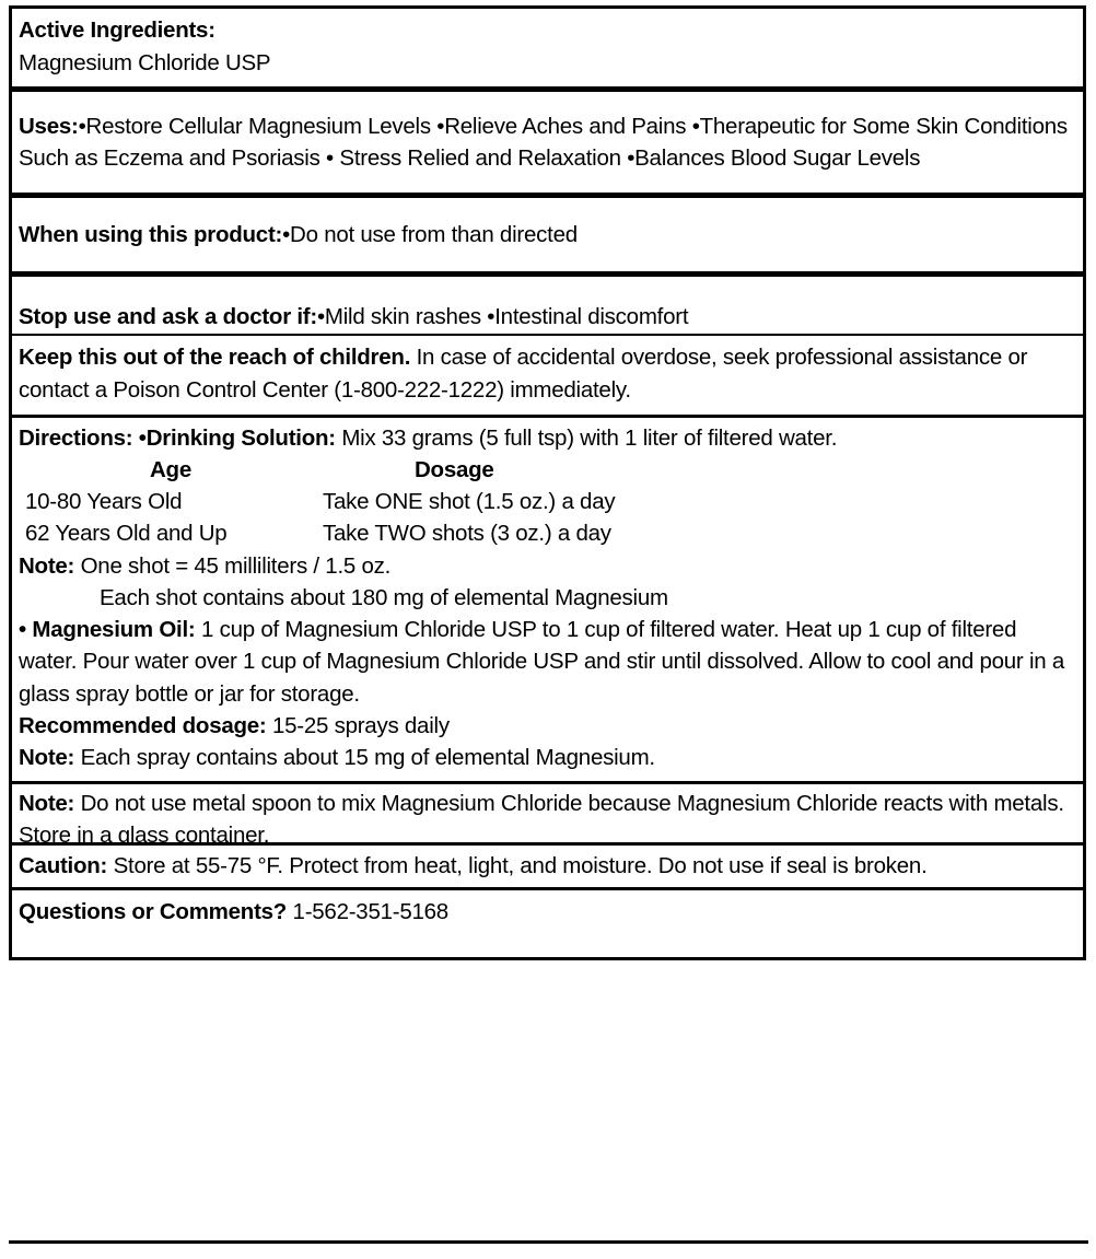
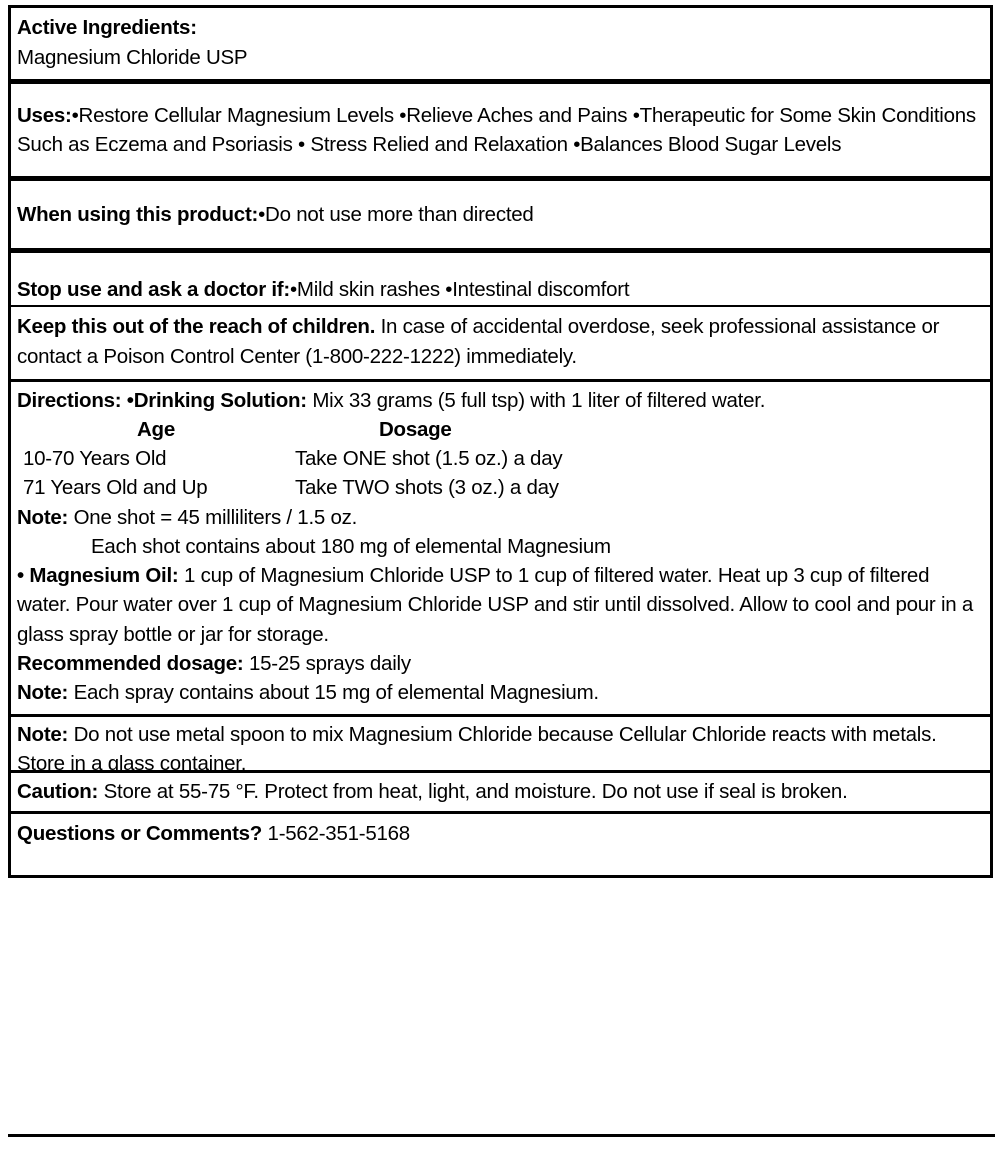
  Active Ingredients:
  Magnesium Chloride USP
  Uses:•Restore Cellular Magnesium Levels •Relieve Aches and Pains •Therapeutic for Some Skin Conditions Such as Eczema and Psoriasis • Stress Relied and Relaxation •Balances Blood Sugar Levels
- When using this product:•Do not use from than directed
+ When using this product:•Do not use more than directed
  Stop use and ask a doctor if:•Mild skin rashes •Intestinal discomfort
  Keep this out of the reach of children. In case of accidental overdose, seek professional assistance or contact a Poison Control Center (1-800-222-1222) immediately.
  Directions: •Drinking Solution: Mix 33 grams (5 full tsp) with 1 liter of filtered water.
  Age	Dosage
- 10-80 Years Old	Take ONE shot (1.5 oz.) a day
+ 10-70 Years Old	Take ONE shot (1.5 oz.) a day
- 62 Years Old and Up	Take TWO shots (3 oz.) a day
+ 71 Years Old and Up	Take TWO shots (3 oz.) a day
  Note: One shot = 45 milliliters / 1.5 oz.
  Each shot contains about 180 mg of elemental Magnesium
- • Magnesium Oil: 1 cup of Magnesium Chloride USP to 1 cup of filtered water. Heat up 1 cup of filtered water. Pour water over 1 cup of Magnesium Chloride USP and stir until dissolved. Allow to cool and pour in a glass spray bottle or jar for storage.
+ • Magnesium Oil: 1 cup of Magnesium Chloride USP to 1 cup of filtered water. Heat up 3 cup of filtered water. Pour water over 1 cup of Magnesium Chloride USP and stir until dissolved. Allow to cool and pour in a glass spray bottle or jar for storage.
  Recommended dosage: 15-25 sprays daily
  Note: Each spray contains about 15 mg of elemental Magnesium.
- Note: Do not use metal spoon to mix Magnesium Chloride because Magnesium Chloride reacts with metals. Store in a glass container.
+ Note: Do not use metal spoon to mix Magnesium Chloride because Cellular Chloride reacts with metals. Store in a glass container.
  Caution: Store at 55-75 °F. Protect from heat, light, and moisture. Do not use if seal is broken.
  Questions or Comments? 1-562-351-5168
